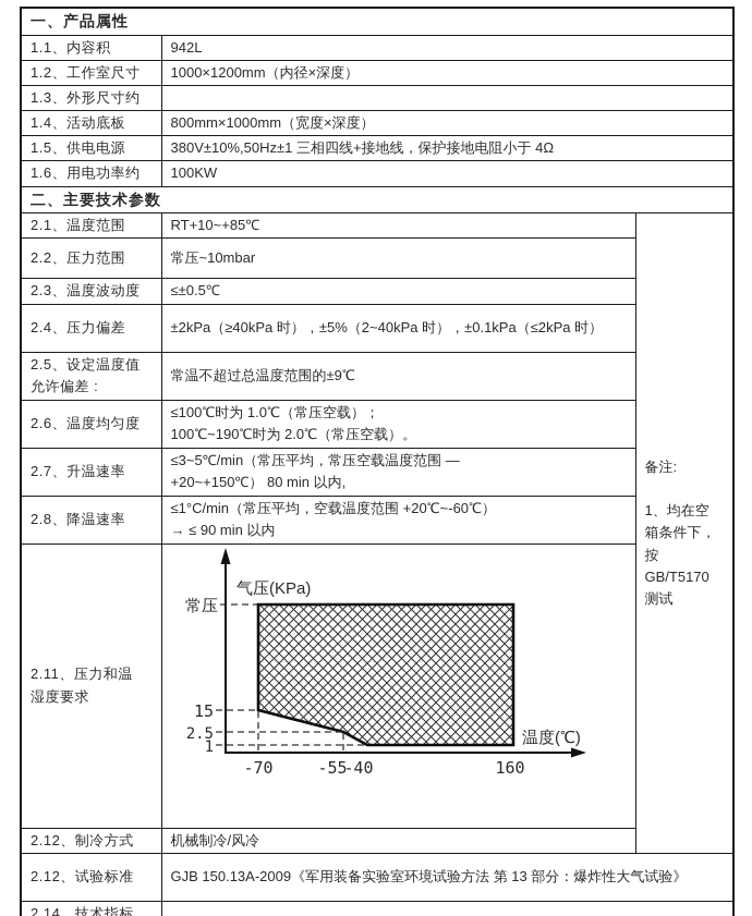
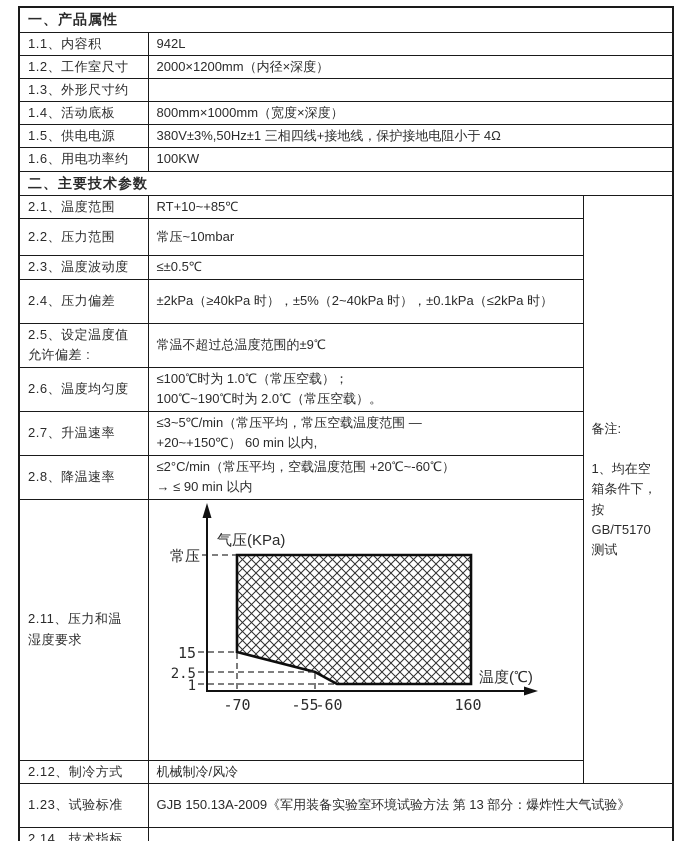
  一、产品属性
  1.1、内容积	942L
- 1.2、工作室尺寸	1000×1200mm（内径×深度）
+ 1.2、工作室尺寸	2000×1200mm（内径×深度）
  1.3、外形尺寸约
  1.4、活动底板	800mm×1000mm（宽度×深度）
- 1.5、供电电源	380V±10%,50Hz±1 三相四线+接地线，保护接地电阻小于 4Ω
+ 1.5、供电电源	380V±3%,50Hz±1 三相四线+接地线，保护接地电阻小于 4Ω
  1.6、用电功率约	100KW
  二、主要技术参数
  2.1、温度范围	RT+10~+85℃	备注: 1、均在空 箱条件下， 按 GB/T5170 测试
  2.2、压力范围	常压~10mbar
  2.3、温度波动度	≤±0.5℃
  2.4、压力偏差	±2kPa（≥40kPa 时），±5%（2~40kPa 时），±0.1kPa（≤2kPa 时）
  2.5、设定温度值 允许偏差 :	常温不超过总温度范围的±9℃
  2.6、温度均匀度	≤100℃时为 1.0℃（常压空载）； 100℃~190℃时为 2.0℃（常压空载）。
- 2.7、升温速率	≤3~5℃/min（常压平均，常压空载温度范围 — +20~+150℃） 80 min 以内,
+ 2.7、升温速率	≤3~5℃/min（常压平均，常压空载温度范围 — +20~+150℃） 60 min 以内,
- 2.8、降温速率	≤1°C/min（常压平均，空载温度范围 +20℃~-60℃） → ≤ 90 min 以内
+ 2.8、降温速率	≤2°C/min（常压平均，空载温度范围 +20℃~-60℃） → ≤ 90 min 以内
- 2.11、压力和温 湿度要求	气压(KPa) 温度(℃) 常压 15 2.5 1 -70 -55 -40 160
+ 2.11、压力和温 湿度要求	气压(KPa) 温度(℃) 常压 15 2.5 1 -70 -55 -60 160
  2.12、制冷方式	机械制冷/风冷
- 2.12、试验标准	GJB 150.13A-2009《军用装备实验室环境试验方法 第 13 部分：爆炸性大气试验》
+ 1.23、试验标准	GJB 150.13A-2009《军用装备实验室环境试验方法 第 13 部分：爆炸性大气试验》
